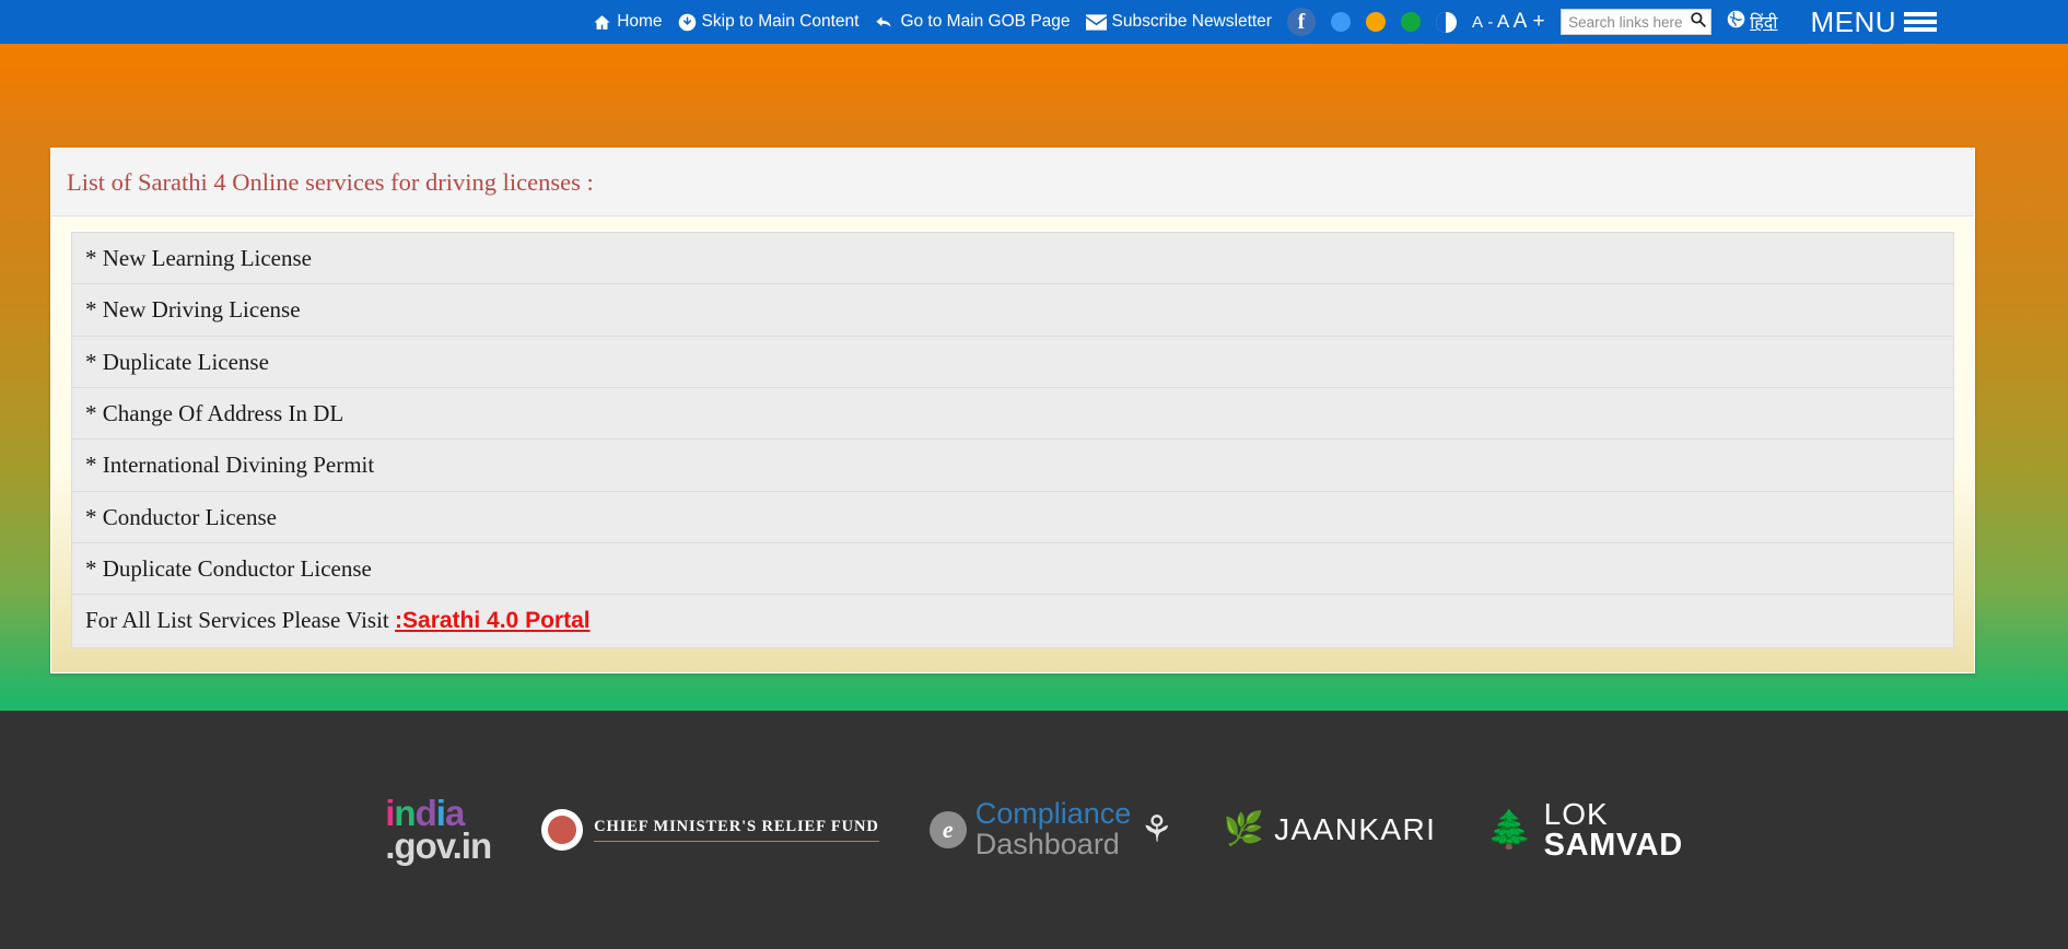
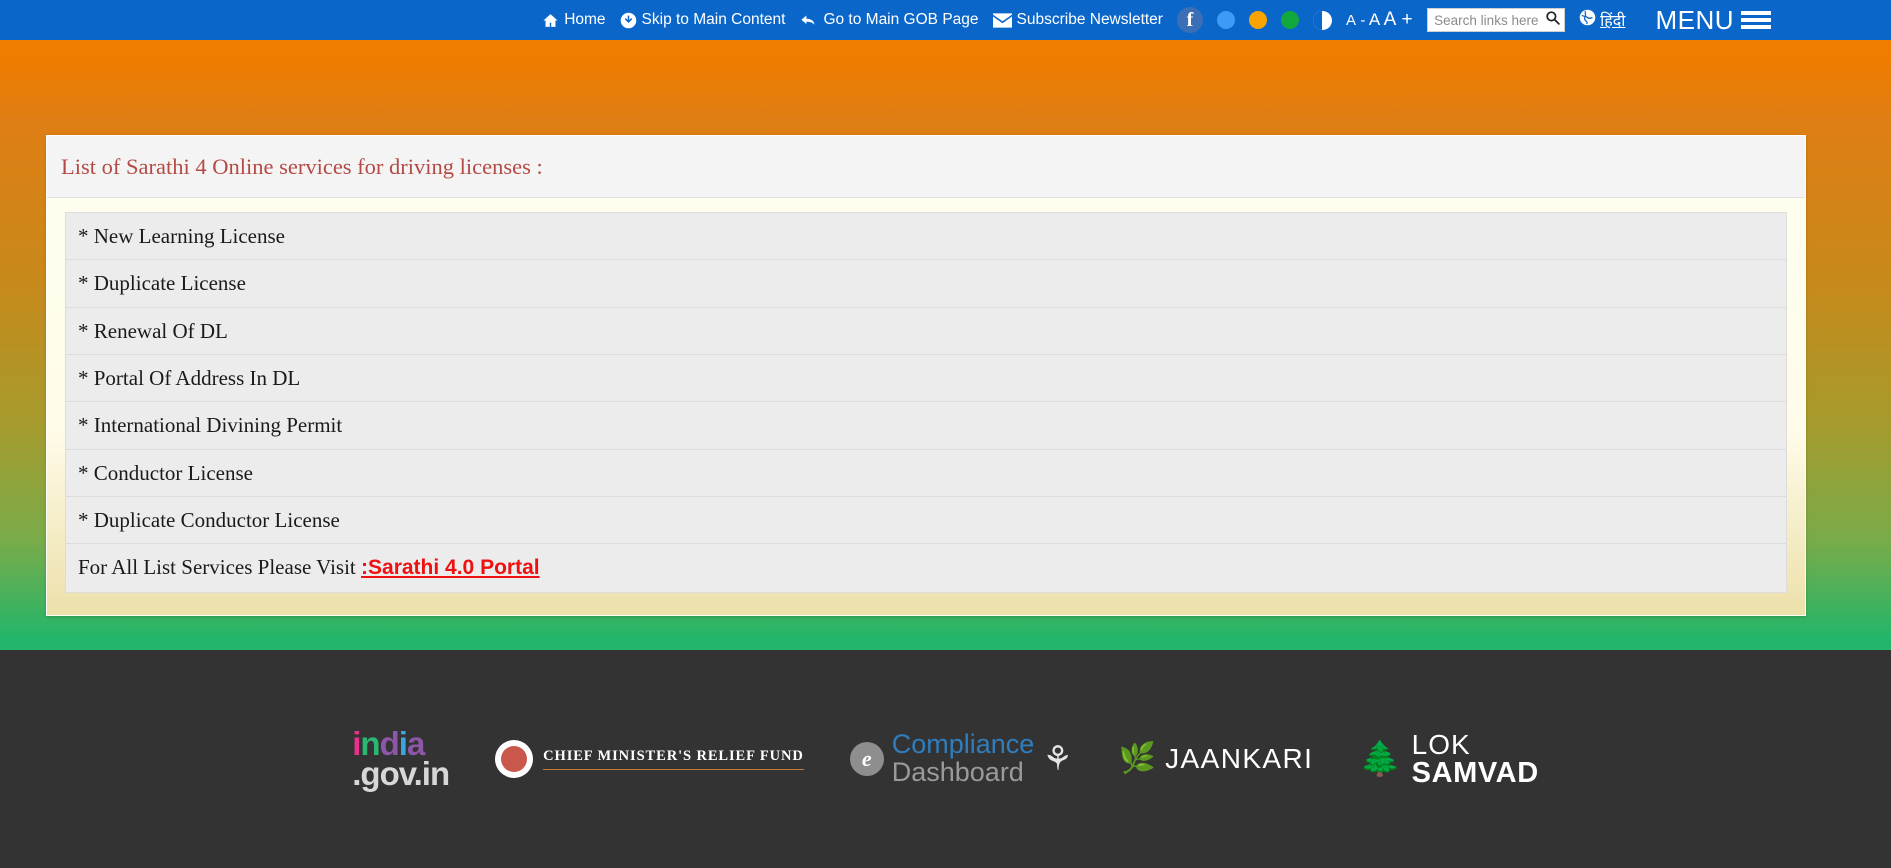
  Home
  Skip to Main Content
  Go to Main GOB Page
  Subscribe Newsletter
  f
  A -
  A
  A +
  Search links here
  हिंदी
  MENU
  List of Sarathi 4 Online services for driving licenses :
  * New Learning License
- * New Driving License
  * Duplicate License
+ * Renewal Of DL
- * Change Of Address In DL
+ * Portal Of Address In DL
  * International Divining Permit
  * Conductor License
  * Duplicate Conductor License
  For All List Services Please Visit :Sarathi 4.0 Portal
  india
  .gov.in
  CHIEF MINISTER'S RELIEF FUND
  e
  Compliance
  Dashboard
  ⚘
  🌿
  JAANKARI
  🌲
  LOK
  SAMVAD
